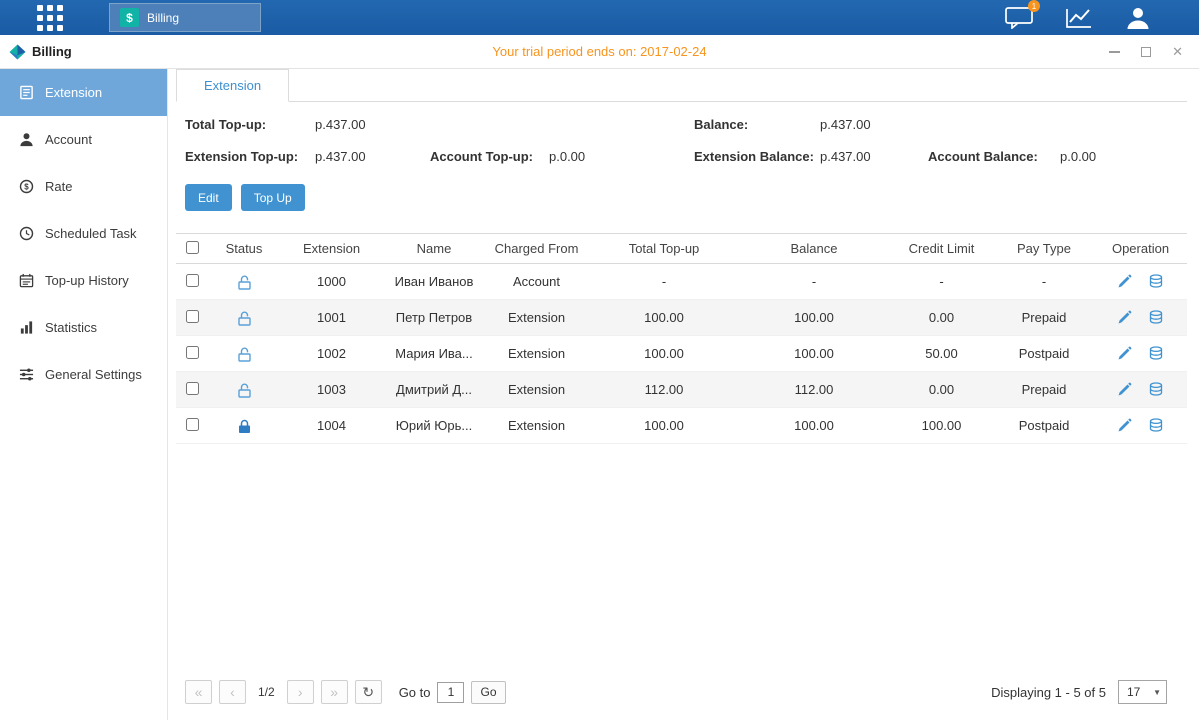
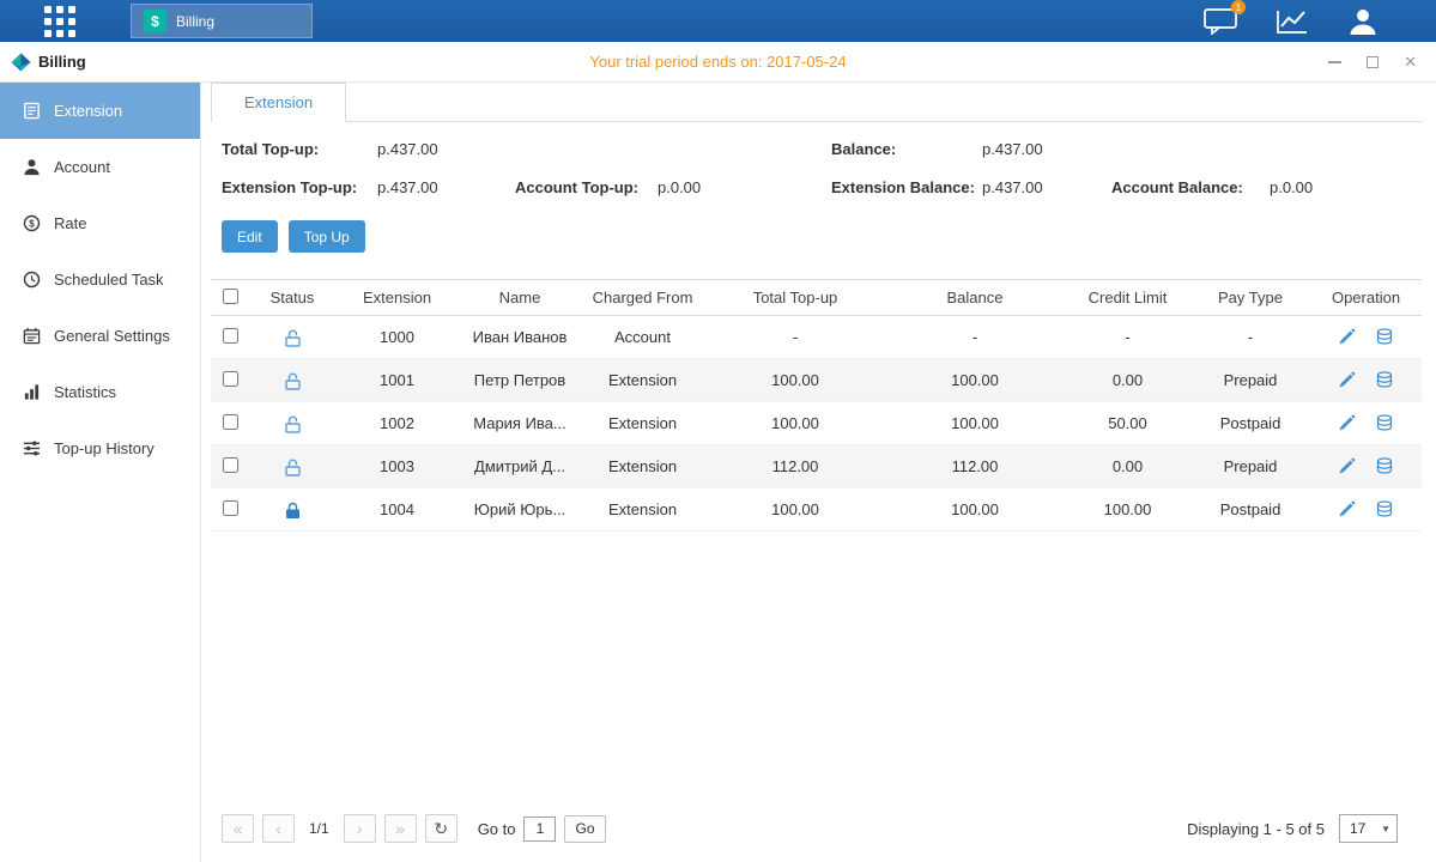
  $
  Billing
  1
  Billing
- Your trial period ends on: 2017-02-24
+ Your trial period ends on: 2017-05-24
  ✕
  Extension
  Account
  $
  Rate
  Scheduled Task
- Top-up History
+ General Settings
  Statistics
- General Settings
+ Top-up History
  Extension
  Total Top-up:
  p.437.00
  Balance:
  p.437.00
  Extension Top-up:
  p.437.00
  Account Top-up:
  p.0.00
  Extension Balance:
  p.437.00
  Account Balance:
  p.0.00
  Edit
  Top Up
  	Status	Extension	Name	Charged From	Total Top-up	Balance	Credit Limit	Pay Type	Operation
  		1000	Иван Иванов	Account	-	-	-	-
  		1001	Петр Петров	Extension	100.00	100.00	0.00	Prepaid
  		1002	Мария Ива...	Extension	100.00	100.00	50.00	Postpaid
  		1003	Дмитрий Д...	Extension	112.00	112.00	0.00	Prepaid
  		1004	Юрий Юрь...	Extension	100.00	100.00	100.00	Postpaid
  «
  ‹
- 1/2
+ 1/1
  ›
  »
  ↻
  Go to
  1
  Go
  Displaying 1 - 5 of 5
  17
  ▼
